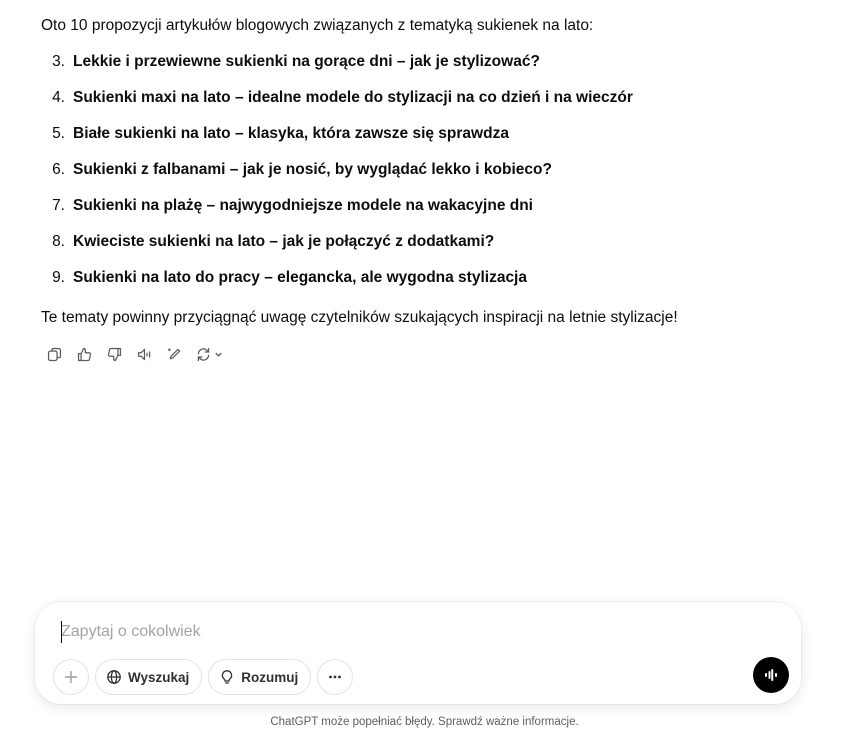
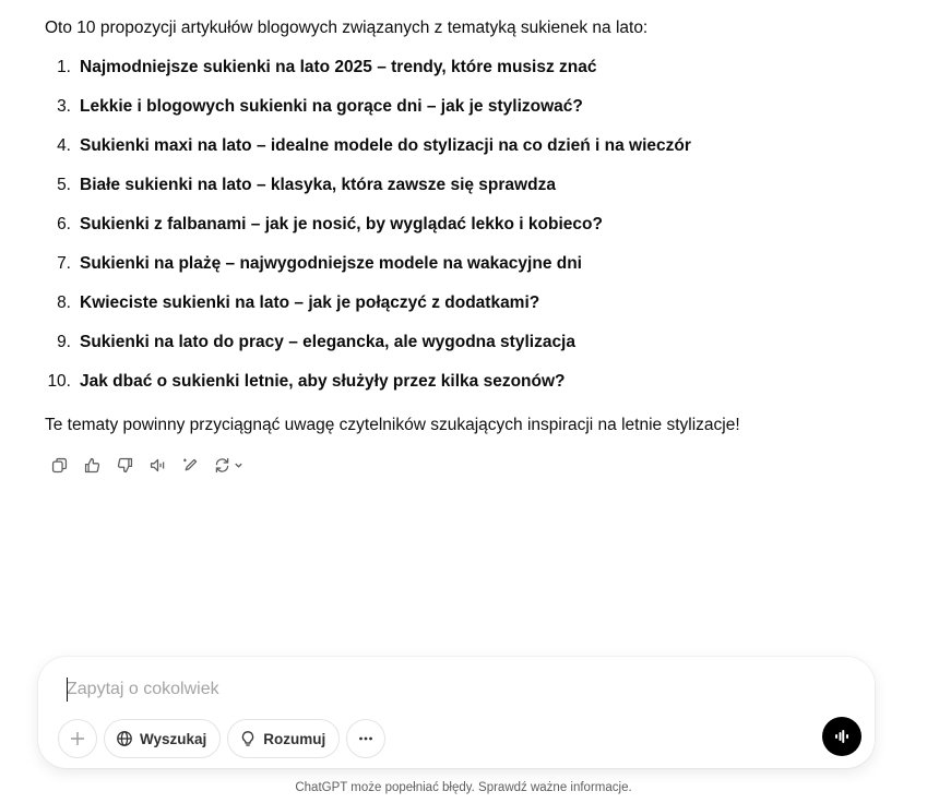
  Oto 10 propozycji artykułów blogowych związanych z tematyką sukienek na lato:
+ 1.
+ Najmodniejsze sukienki na lato 2025 – trendy, które musisz znać
  3.
- Lekkie i przewiewne sukienki na gorące dni – jak je stylizować?
+ Lekkie i blogowych sukienki na gorące dni – jak je stylizować?
  4.
  Sukienki maxi na lato – idealne modele do stylizacji na co dzień i na wieczór
  5.
  Białe sukienki na lato – klasyka, która zawsze się sprawdza
  6.
  Sukienki z falbanami – jak je nosić, by wyglądać lekko i kobieco?
  7.
  Sukienki na plażę – najwygodniejsze modele na wakacyjne dni
  8.
  Kwieciste sukienki na lato – jak je połączyć z dodatkami?
  9.
  Sukienki na lato do pracy – elegancka, ale wygodna stylizacja
+ 10.
+ Jak dbać o sukienki letnie, aby służyły przez kilka sezonów?
  Te tematy powinny przyciągnąć uwagę czytelników szukających inspiracji na letnie stylizacje!
  Zapytaj o cokolwiek
  Wyszukaj
  Rozumuj
  ChatGPT może popełniać błędy. Sprawdź ważne informacje.
